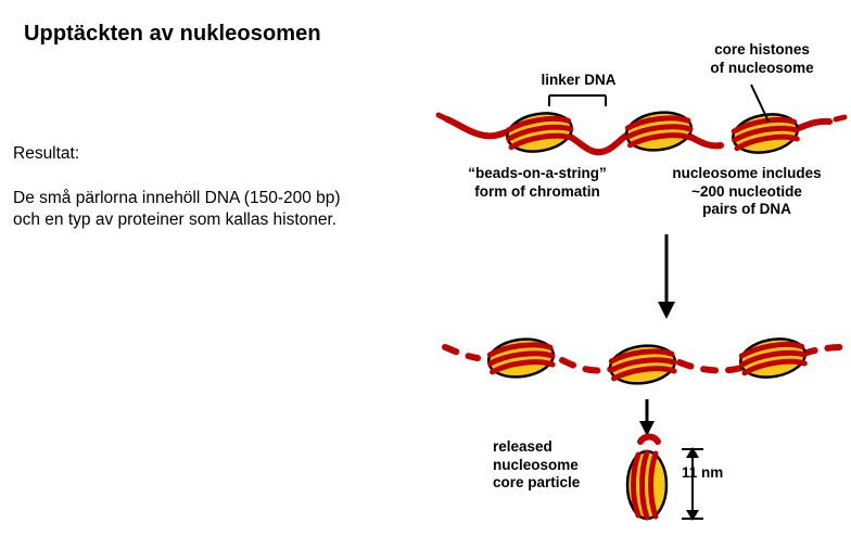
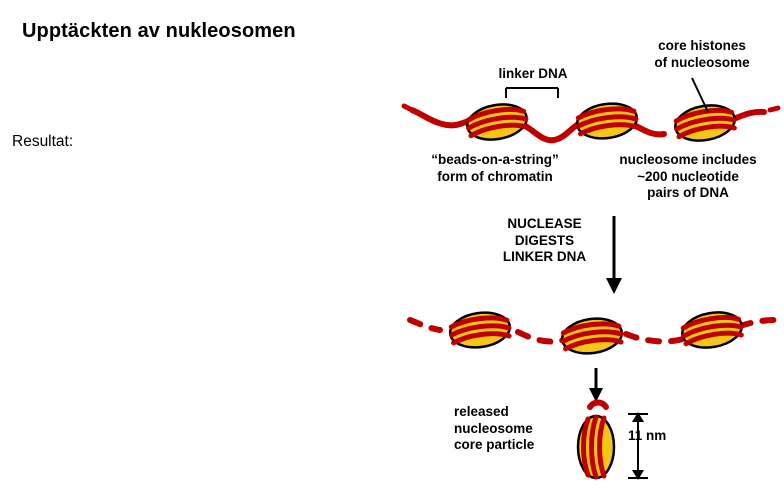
  Upptäckten av nukleosomen
  Resultat:
- De små pärlorna innehöll DNA (150-200 bp)
- och en typ av proteiner som kallas histoner.
  linker DNA
  core histones
  of nucleosome
  “beads-on-a-string”
  form of chromatin
  nucleosome includes
  ~200 nucleotide
  pairs of DNA
+ NUCLEASE
+ DIGESTS
+ LINKER DNA
  released
  nucleosome
  core particle
  1 nm
